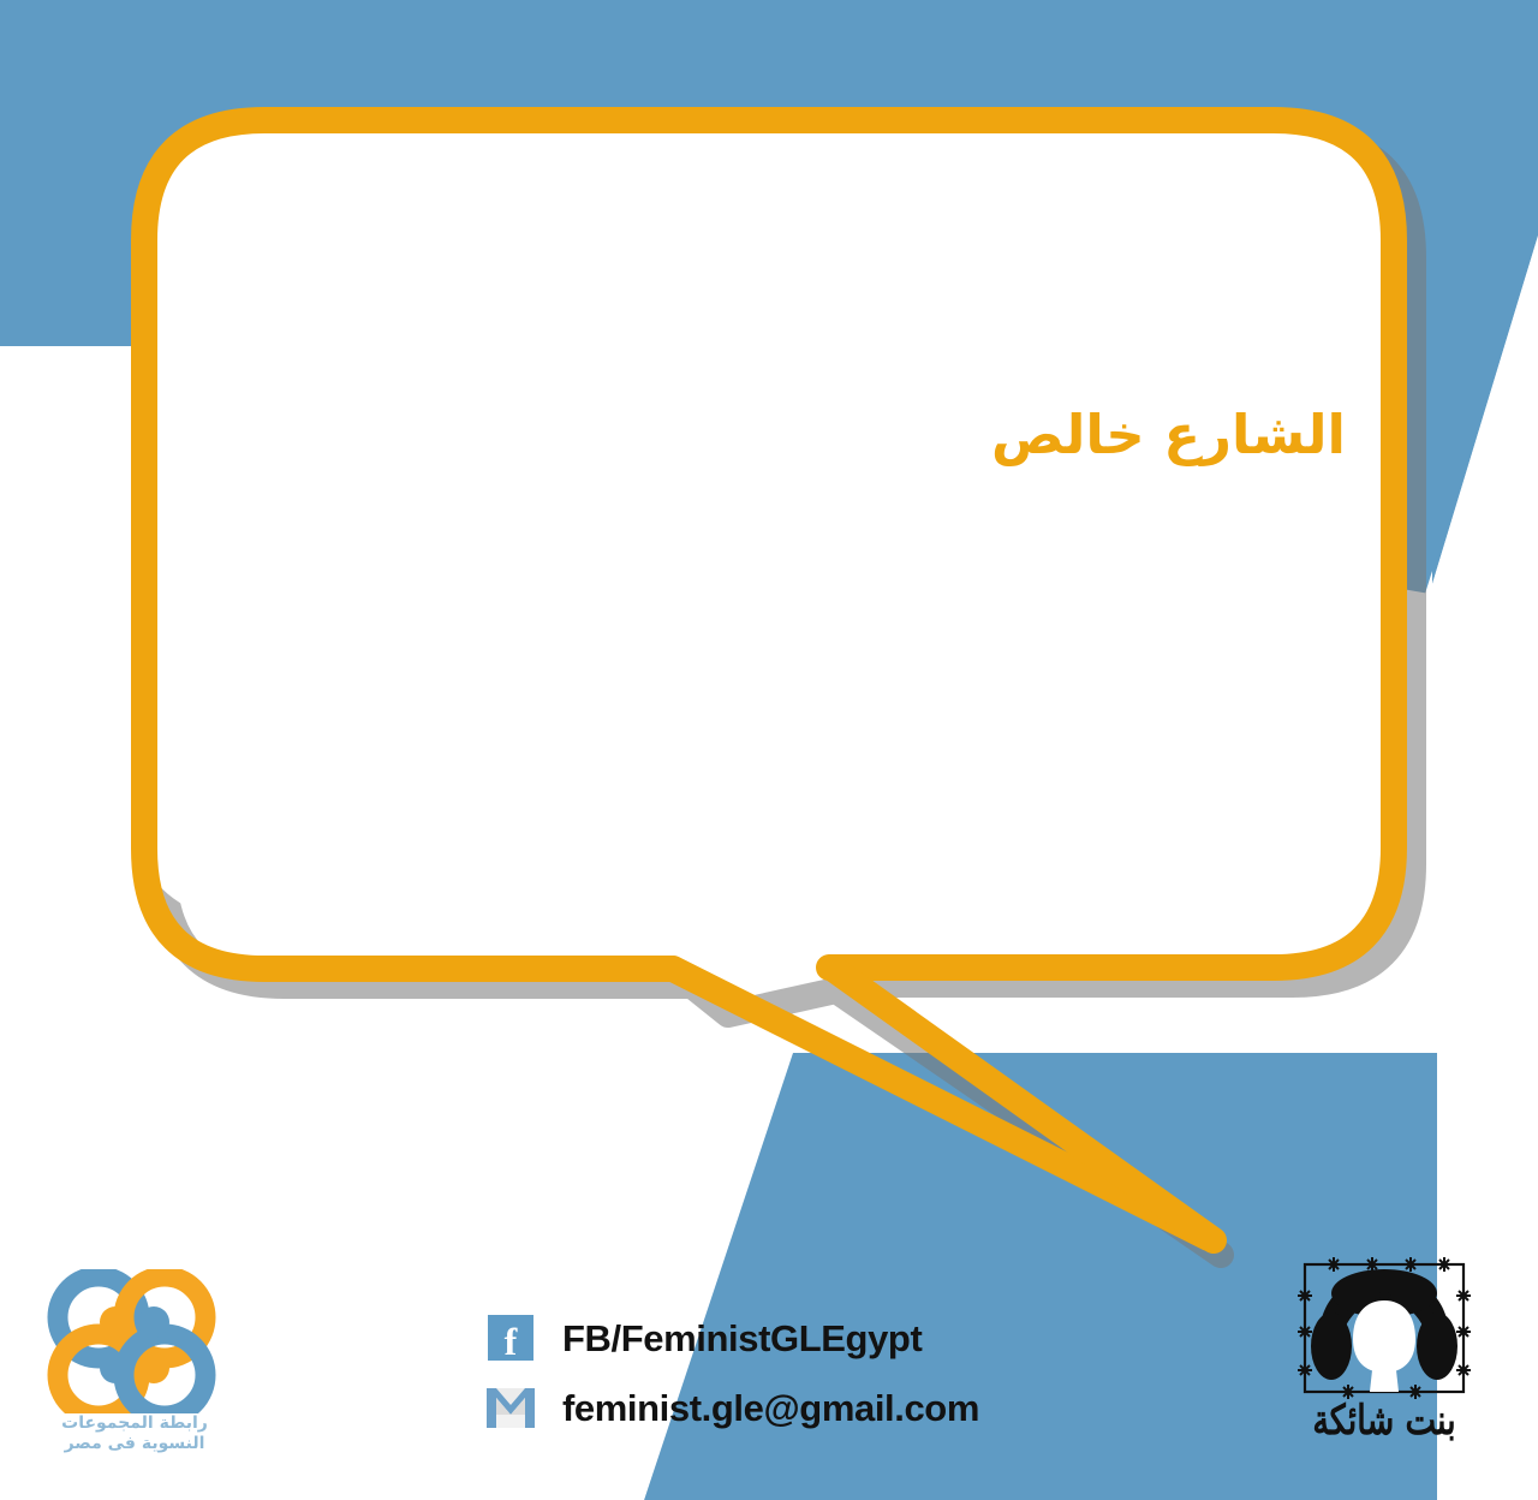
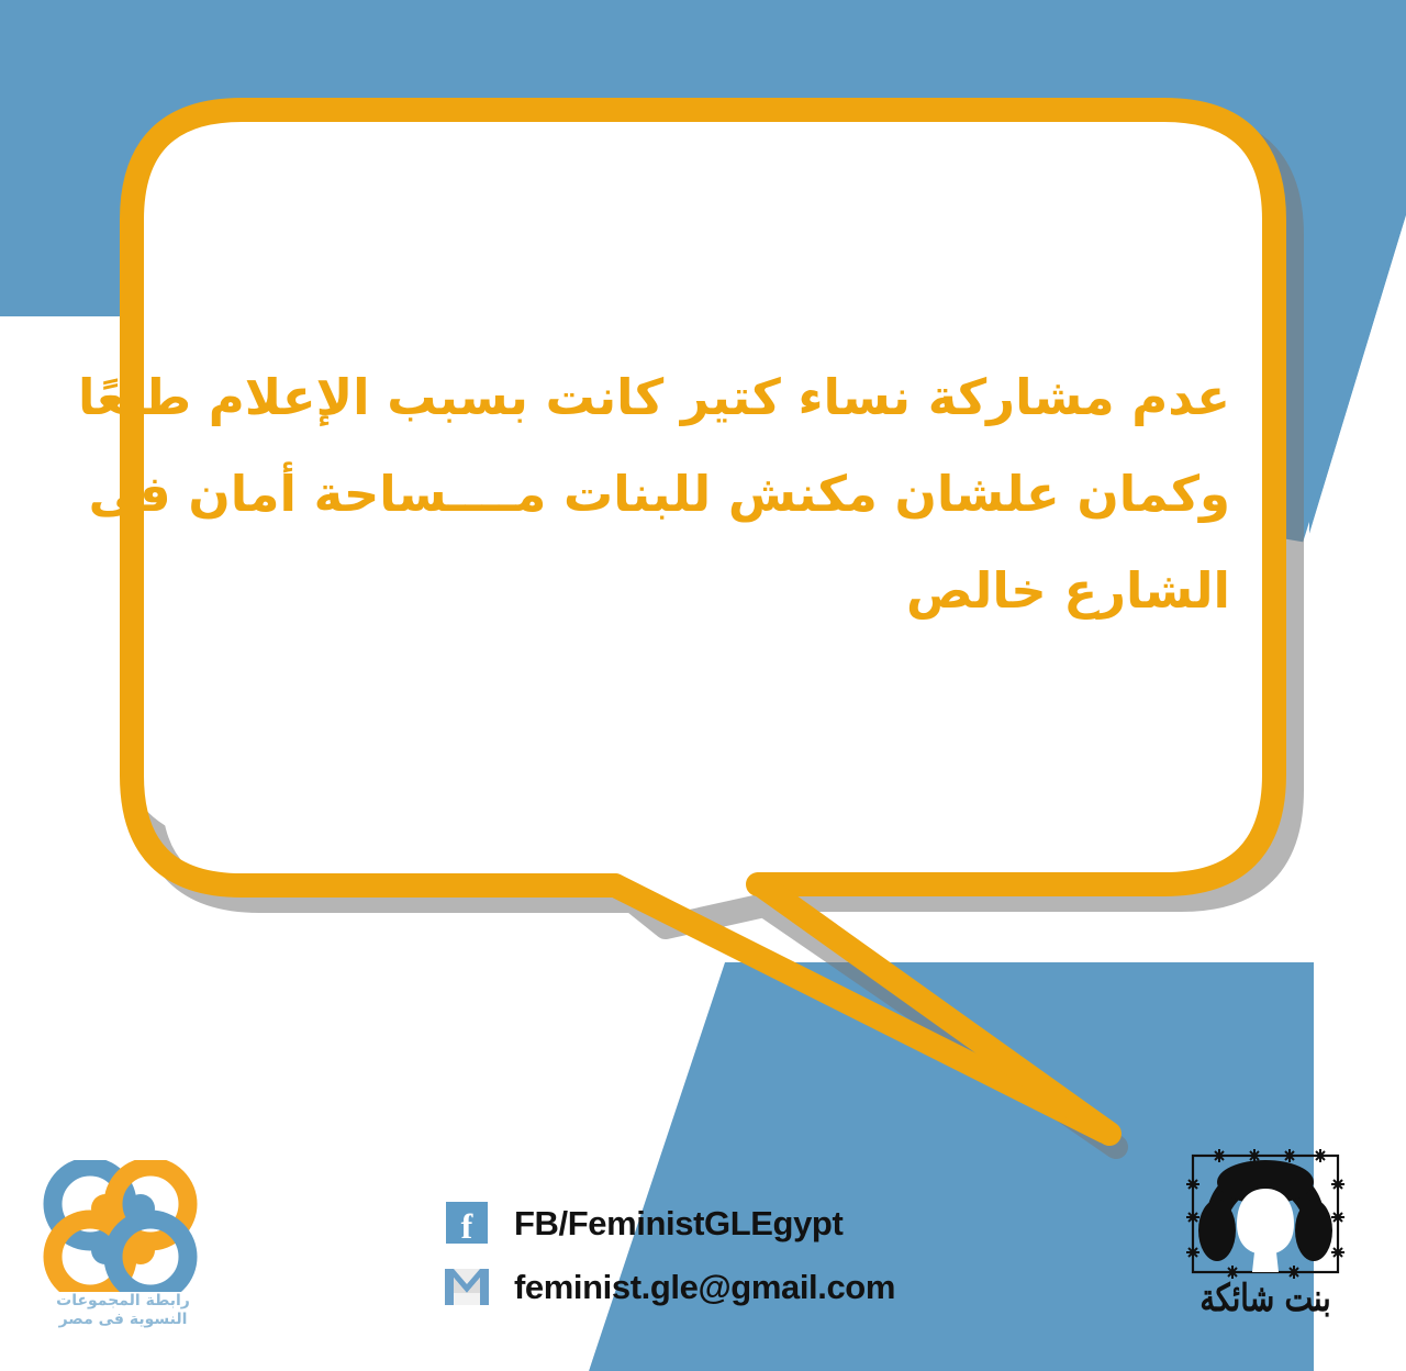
+ عدم مشاركة نساء كتير كانت بسبب الإعلام طبعًا
+ وكمان علشان مكنش للبنات مــــساحة أمان فى
  الشارع خالص
  f
  FB/FeministGLEgypt
  feminist.gle@gmail.com
  رابطة المجموعات
  النسوية فى مصر
  بنت شائكة
